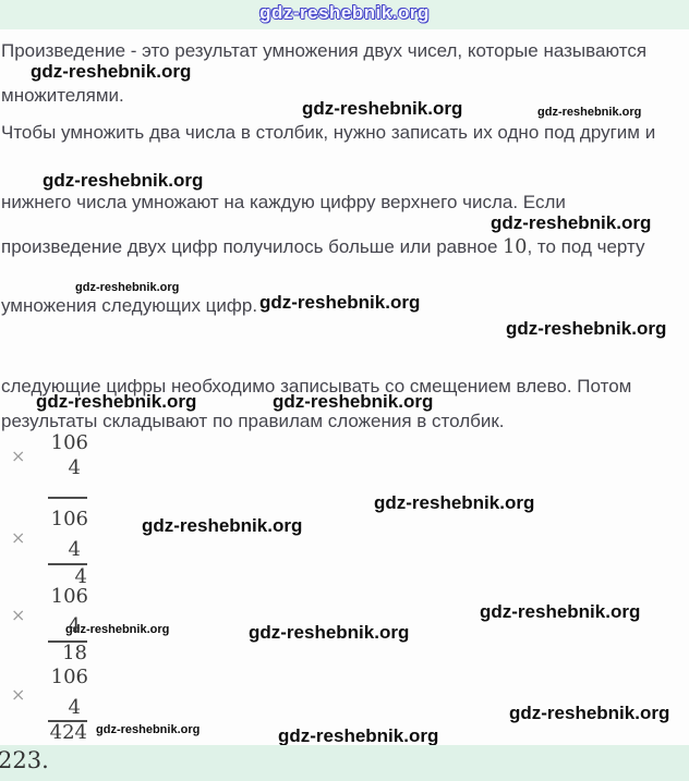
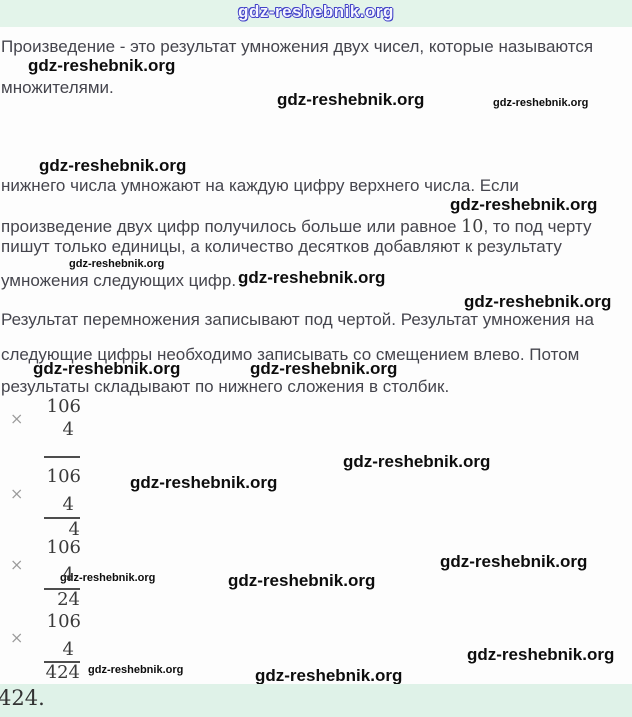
  gdz-reshebnik.org
  Произведение - это результат умножения двух чисел, которые называются
  множителями.
- Чтобы умножить два числа в столбик, нужно записать их одно под другим и
  нижнего числа умножают на каждую цифру верхнего числа. Если
  произведение двух цифр получилось больше или равное 10, то под черту
+ пишут только единицы, а количество десятков добавляют к результату
  умножения следующих цифр.
+ Результат перемножения записывают под чертой. Результат умножения на
  следующие цифры необходимо записывать со смещением влево. Потом
- результаты складывают по правилам сложения в столбик.
+ результаты складывают по нижнего сложения в столбик.
  gdz-reshebnik.org
  gdz-reshebnik.org
  gdz-reshebnik.org
  gdz-reshebnik.org
  gdz-reshebnik.org
  gdz-reshebnik.org
  gdz-reshebnik.org
  gdz-reshebnik.org
  gdz-reshebnik.org
  gdz-reshebnik.org
  gdz-reshebnik.org
  gdz-reshebnik.org
  gdz-reshebnik.org
  gdz-reshebnik.org
  gdz-reshebnik.org
  gdz-reshebnik.org
  gdz-reshebnik.org
  gdz-reshebnik.org
  ×
  106
  4
  ×
  106
  4
  4
  ×
  106
  4
- 18
+ 24
  ×
  106
  4
  424
- 223.
+ 424.
